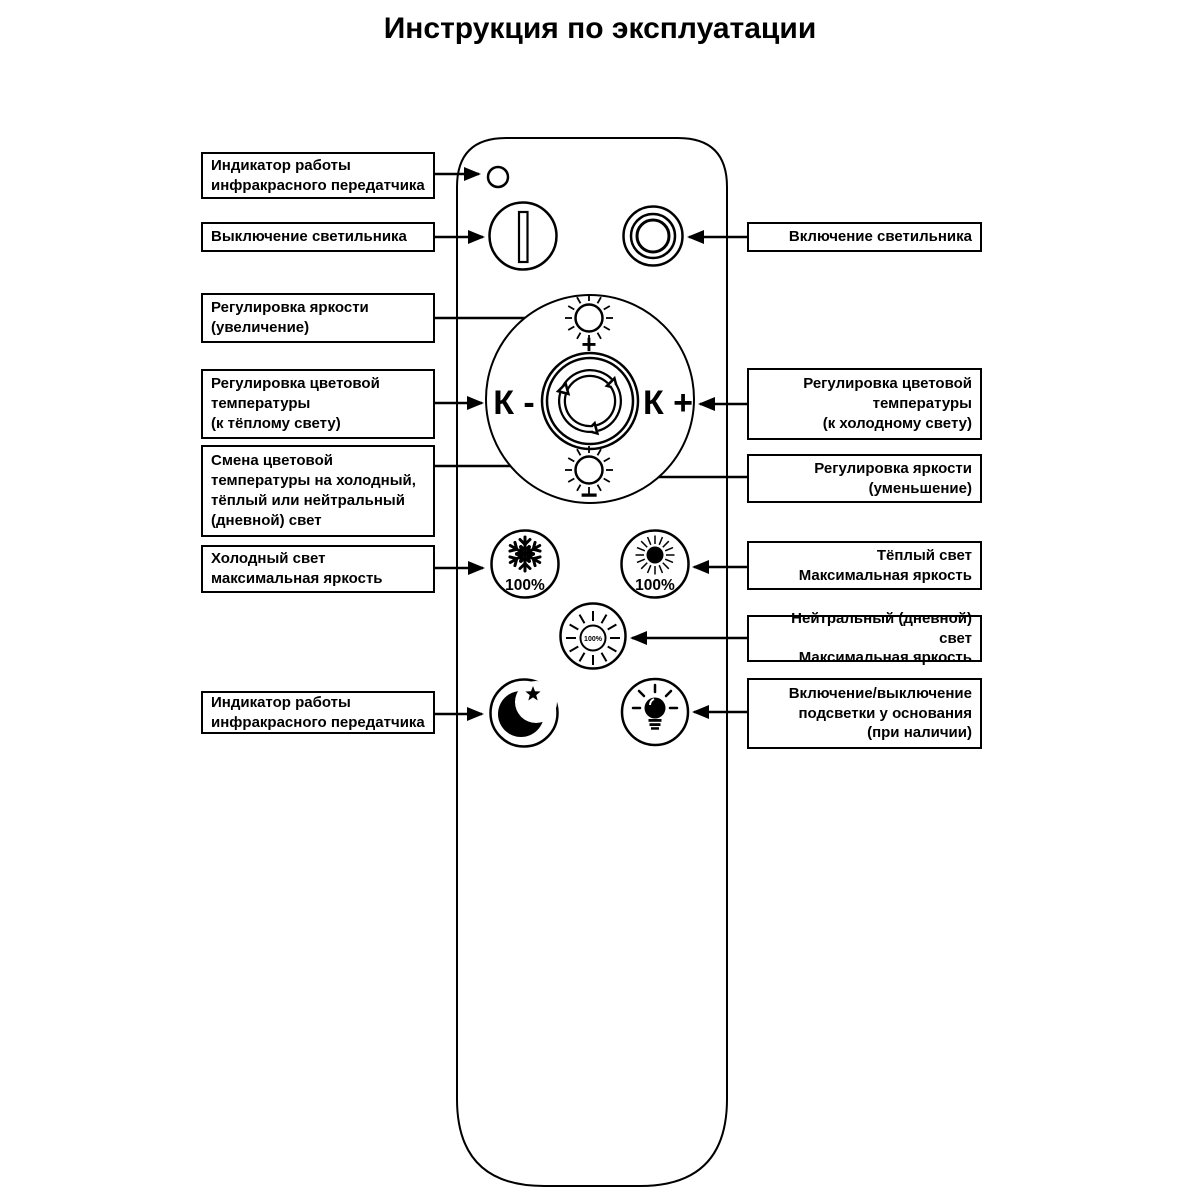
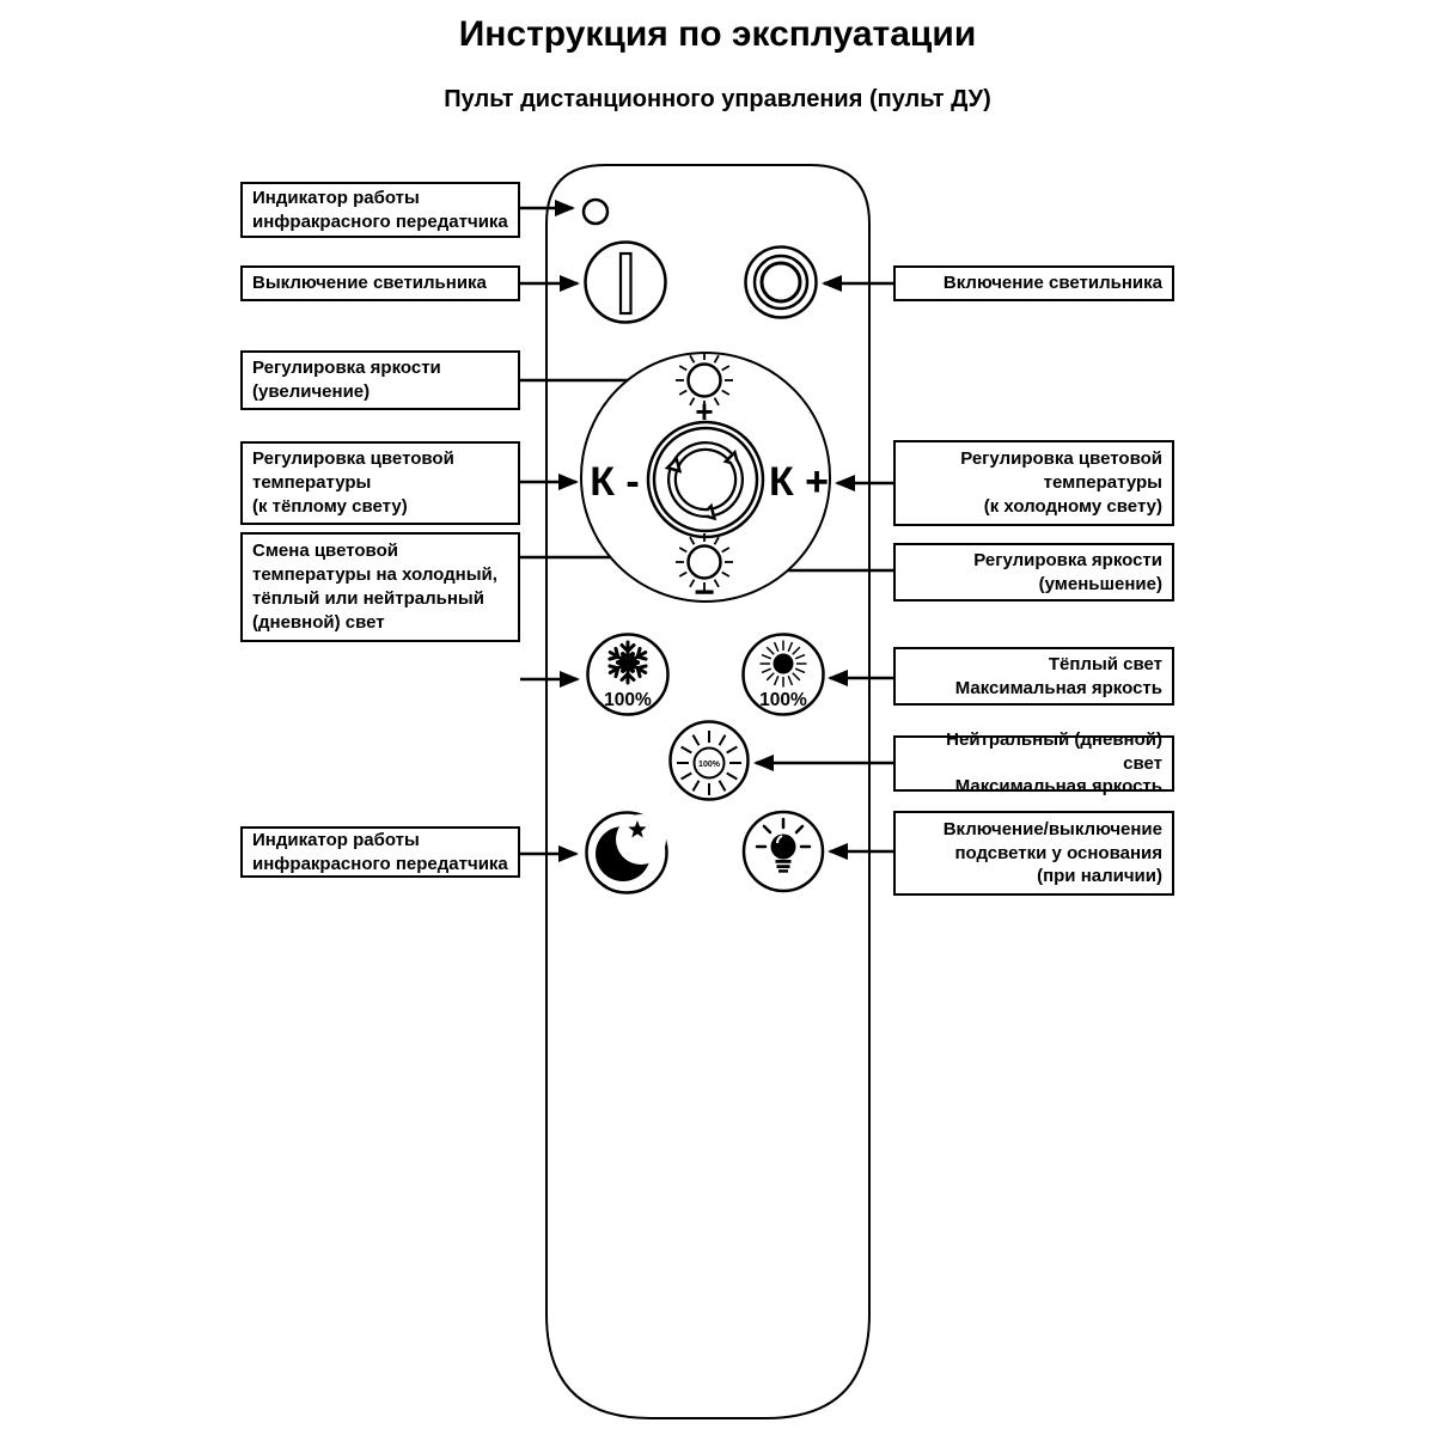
  Инструкция по эксплуатации
+ Пульт дистанционного управления (пульт ДУ)
  +
  К -
  К +
  −
  100%
  100%
  Индикатор работы
  инфракрасного передатчика
  Выключение светильника
  Регулировка яркости
  (увеличение)
  Регулировка цветовой
  температуры
  (к тёплому свету)
  Смена цветовой
  температуры на холодный,
  тёплый или нейтральный
  (дневной) свет
- Холодный свет
- максимальная яркость
  Индикатор работы
  инфракрасного передатчика
  Включение светильника
  Регулировка цветовой
  температуры
  (к холодному свету)
  Регулировка яркости
  (уменьшение)
  Тёплый свет
  Максимальная яркость
  Нейтральный (дневной) свет
  Максимальная яркость
  Включение/выключение
  подсветки у основания
  (при наличии)
